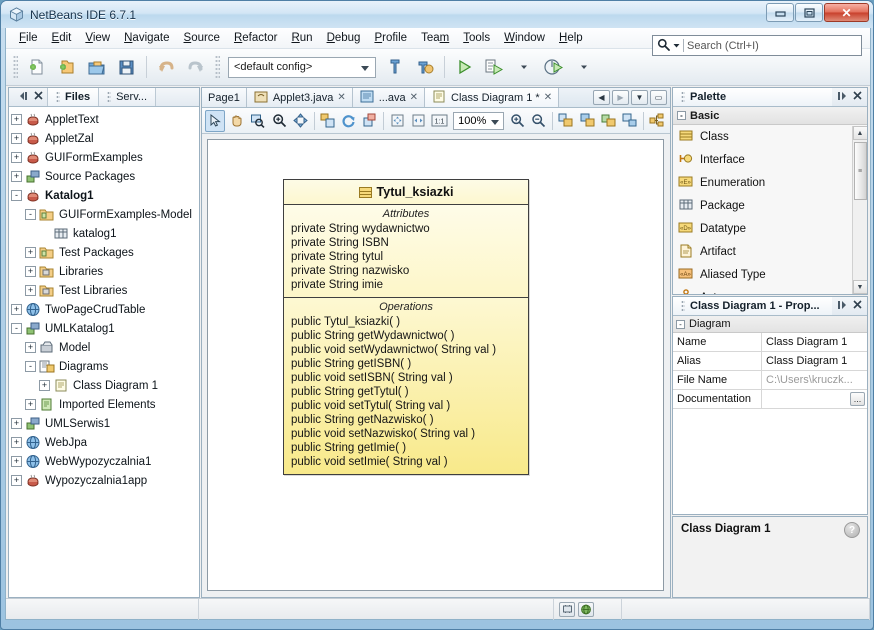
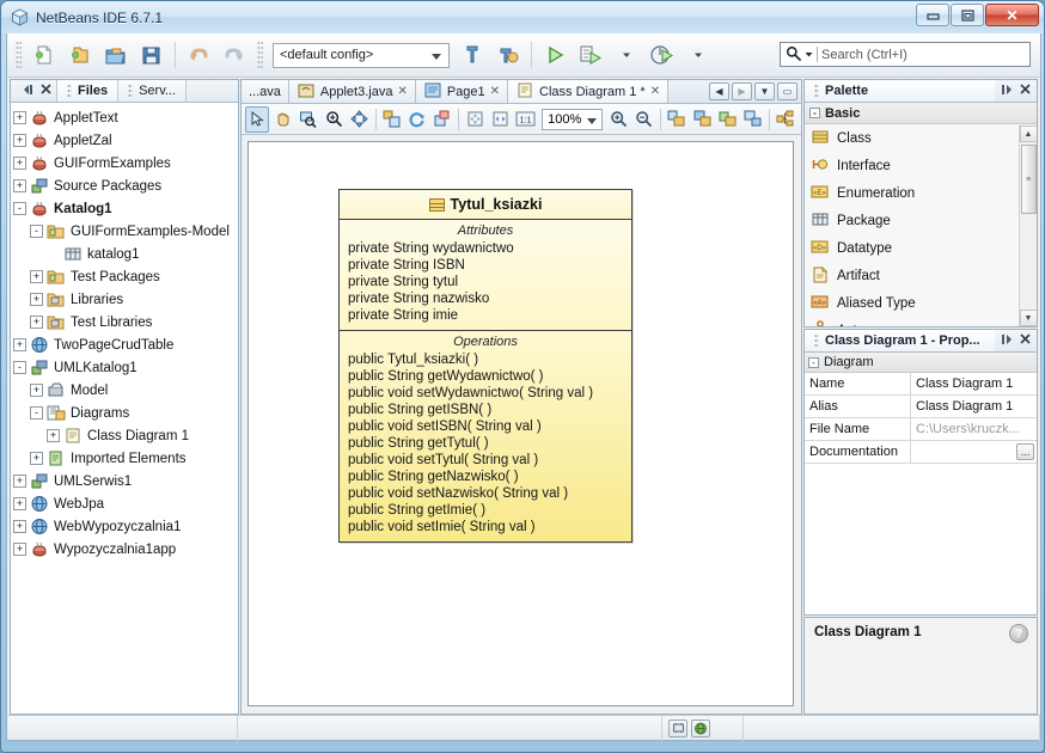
  NetBeans IDE 6.7.1
  ✕
- File
- Edit
- View
- Navigate
- Source
- Refactor
- Run
- Debug
- Profile
- Team
- Tools
- Window
- Help
  <default config>
  Search (Ctrl+I)
  Files
  Serv...
  +
  AppletText
  +
  AppletZal
  +
  GUIFormExamples
  +
  Source Packages
  -
  Katalog1
  -
  GUIFormExamples-Model
  katalog1
  +
  Test Packages
  +
  Libraries
  +
  Test Libraries
  +
  TwoPageCrudTable
  -
  UMLKatalog1
  +
  Model
  -
  Diagrams
  +
  Class Diagram 1
  +
  Imported Elements
  +
  UMLSerwis1
  +
  WebJpa
  +
  WebWypozyczalnia1
  +
  Wypozyczalnia1app
- Page1
+ ...ava
  Applet3.java
  ✕
- ...ava
+ Page1
  ✕
  Class Diagram 1 *
  ✕
  ◀
  ▶
  ▼
  ▭
  100%
  Tytul_ksiazki
  Attributes
  private String wydawnictwo
  private String ISBN
  private String tytul
  private String nazwisko
  private String imie
  Operations
  public Tytul_ksiazki( )
  public String getWydawnictwo( )
  public void setWydawnictwo( String val )
  public String getISBN( )
  public void setISBN( String val )
  public String getTytul( )
  public void setTytul( String val )
  public String getNazwisko( )
  public void setNazwisko( String val )
  public String getImie( )
  public void setImie( String val )
  Palette
  -
  Basic
  Class
  Interface
  Enumeration
  Package
  Datatype
  Artifact
  Aliased Type
  Class Diagram 1 - Prop...
  -
  Diagram
  Name
  Class Diagram 1
  Alias
  Class Diagram 1
  File Name
  C:\Users\kruczk...
  Documentation
  ...
  Class Diagram 1
  ?
